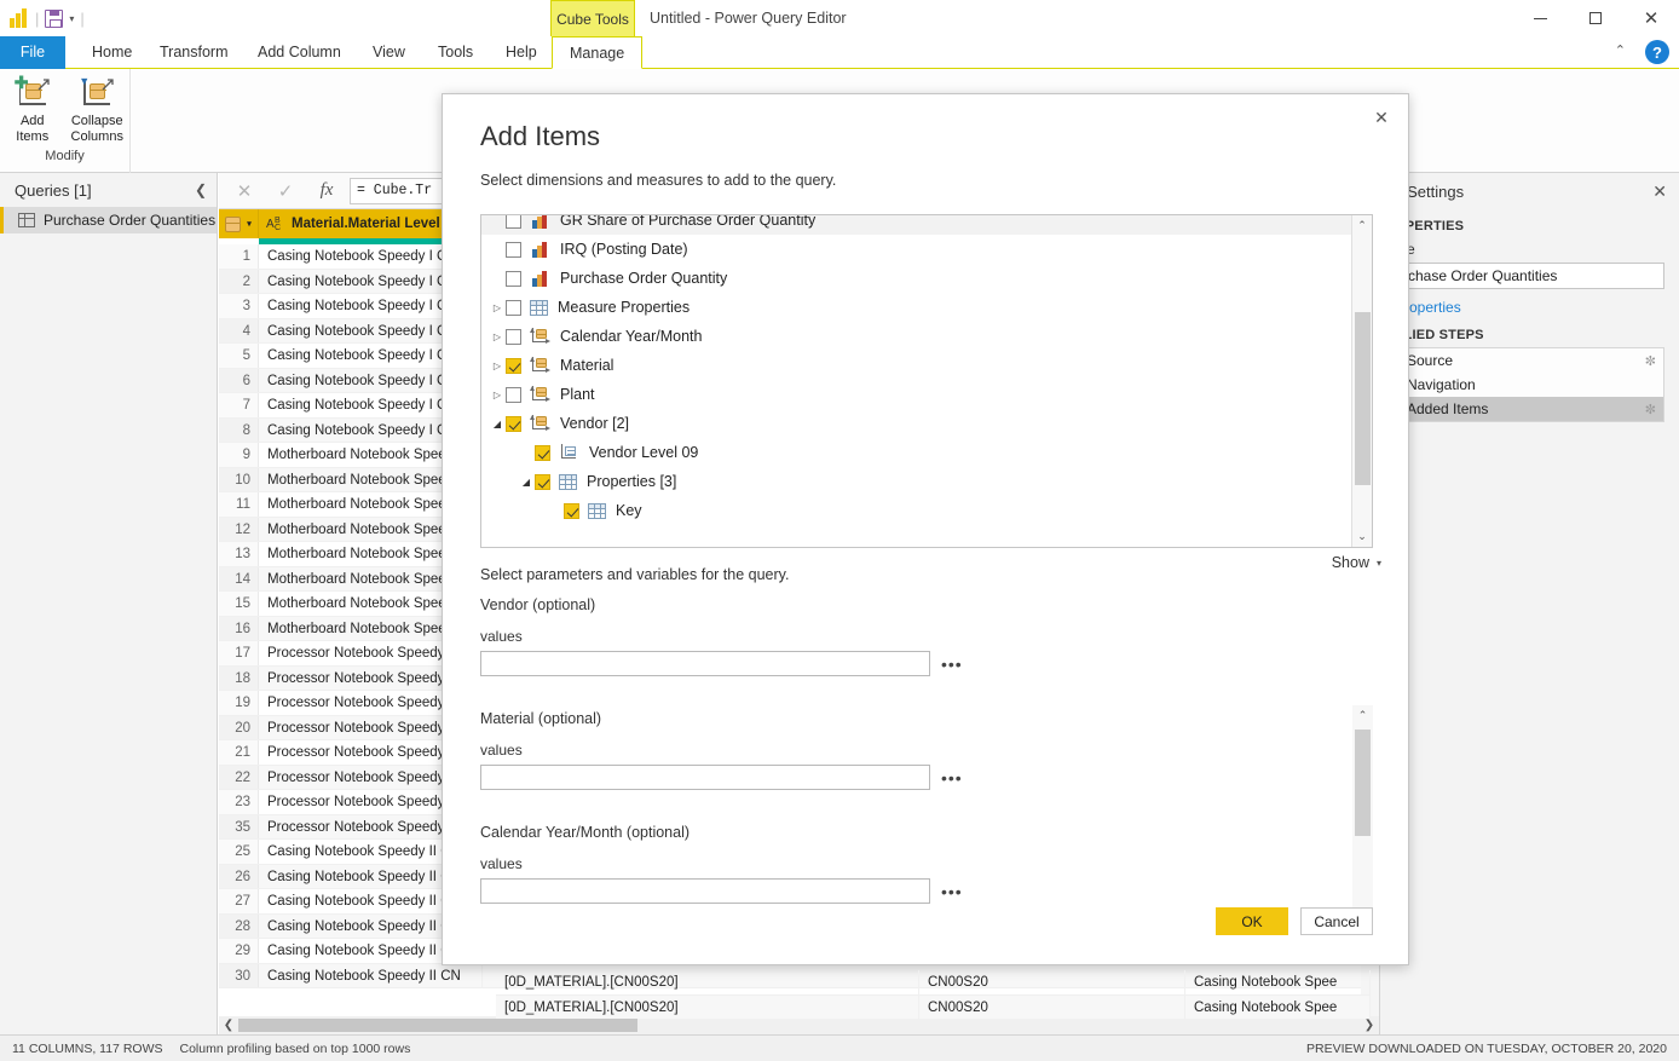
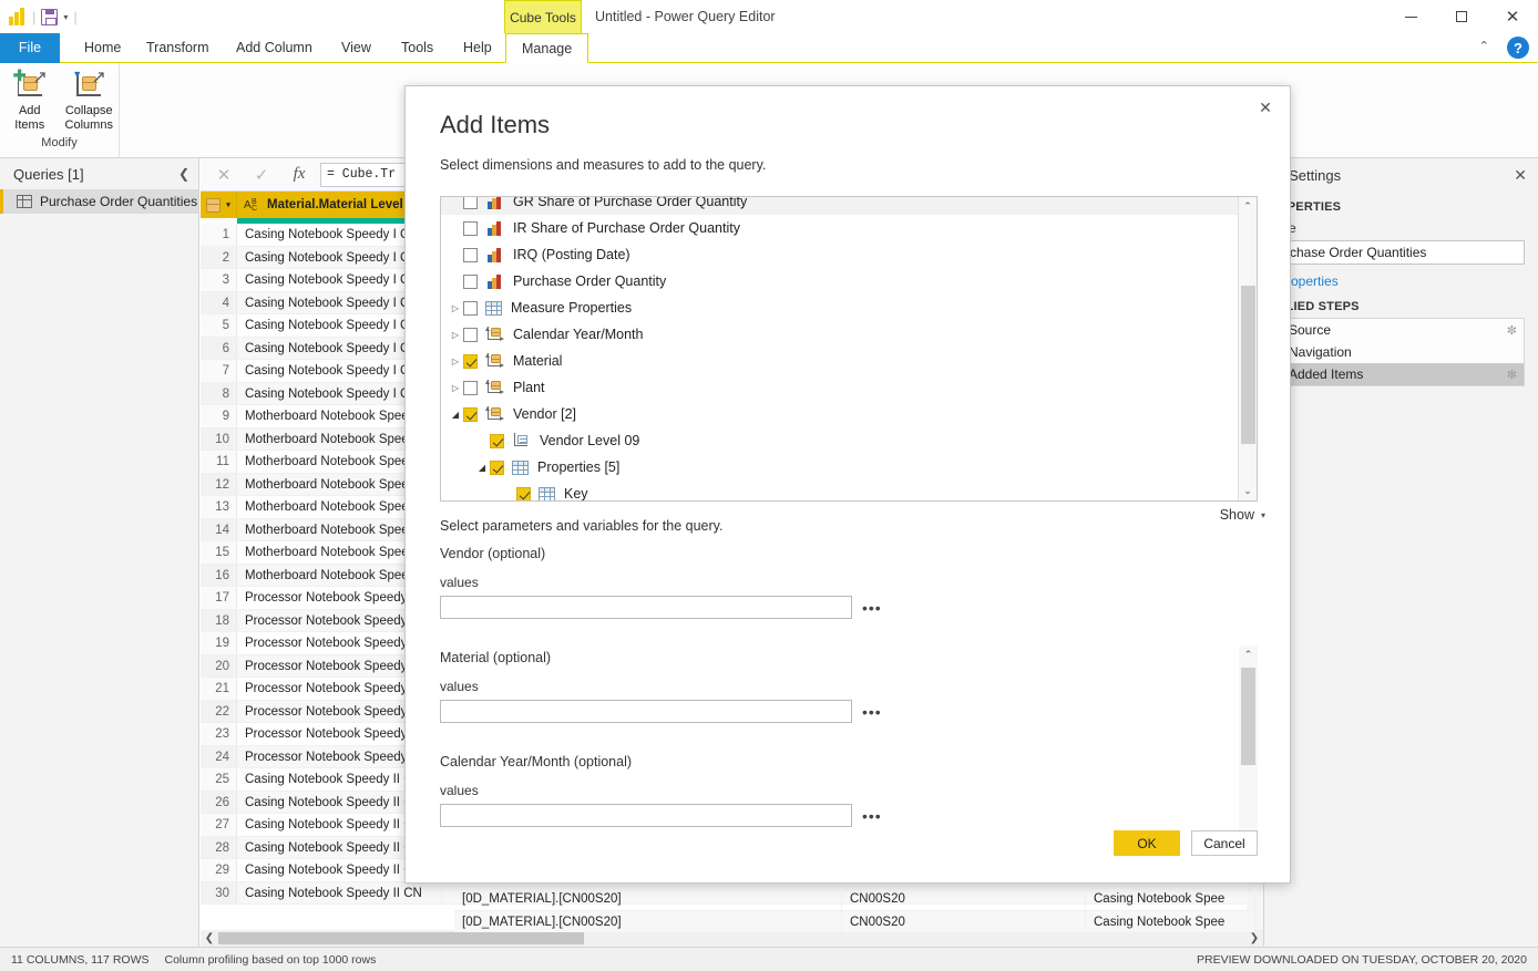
  |
  ▾
  |
  Cube Tools
  Untitled - Power Query Editor
  ✕
  File
  Home
  Transform
  Add Column
  View
  Tools
  Help
  Manage
  ⌃
  ?
  ✚
  Add
  Items
  ▼
  Collapse
  Columns
  Modify
  Queries [1]
  ❮
  Purchase Order Quantities
  ✕
  ✓
  fx
  = Cube.Tr
  A
  Material.Material Level
  1
  Casing Notebook Speedy I
  2
  Casing Notebook Speedy I
  3
  Casing Notebook Speedy I
  4
  Casing Notebook Speedy I
  5
  Casing Notebook Speedy I
  6
  Casing Notebook Speedy I
  7
  Casing Notebook Speedy I
  8
  Casing Notebook Speedy I
  9
  Motherboard Notebook Spe
  10
  Motherboard Notebook Spe
  11
  Motherboard Notebook Spe
  12
  Motherboard Notebook Spe
  13
  Motherboard Notebook Spe
  14
  Motherboard Notebook Spe
  15
  Motherboard Notebook Spe
  16
  Motherboard Notebook Spe
  17
  Processor Notebook Speed
  18
  Processor Notebook Speed
  19
  Processor Notebook Speed
  20
  Processor Notebook Speed
  21
  Processor Notebook Speed
  22
  Processor Notebook Speed
  23
  Processor Notebook Speed
- 35
+ 24
  Processor Notebook Speed
  25
  Casing Notebook Speedy II
  26
  Casing Notebook Speedy II
  27
  Casing Notebook Speedy II
  28
  Casing Notebook Speedy II
  29
  Casing Notebook Speedy II
  30
  Casing Notebook Speedy II CN
  ❮
  ❯
  Settings
  ✕
  PERTIES
  chase Order Quantities
  operties
  IED STEPS
  Source
  ✼
  Navigation
  Added Items
  ✼
  11 COLUMNS, 117 ROWS
  Column profiling based on top 1000 rows
  PREVIEW DOWNLOADED ON TUESDAY, OCTOBER 20, 2020
  ✕
  Add Items
  Select dimensions and measures to add to the query.
  GR Share of Purchase Order Quantity
+ IR Share of Purchase Order Quantity
  IRQ (Posting Date)
  Purchase Order Quantity
  ▷
  Measure Properties
  ▷
  Calendar Year/Month
  ▷
  Material
  ▷
  Plant
  ◢
  Vendor [2]
  Vendor Level 09
  ◢
- Properties [3]
+ Properties [5]
  Key
  ⌃
  ⌄
  Select parameters and variables for the query.
  Show
  ▾
  Vendor (optional)
  values
  •••
  Material (optional)
  values
  •••
  Calendar Year/Month (optional)
  values
  •••
  ⌃
  OK
  Cancel
  [0D_MATERIAL].[CN00S20]
  CN00S20
  Casing Notebook Spee
  [0D_MATERIAL].[CN00S20]
  CN00S20
  Casing Notebook Spee
